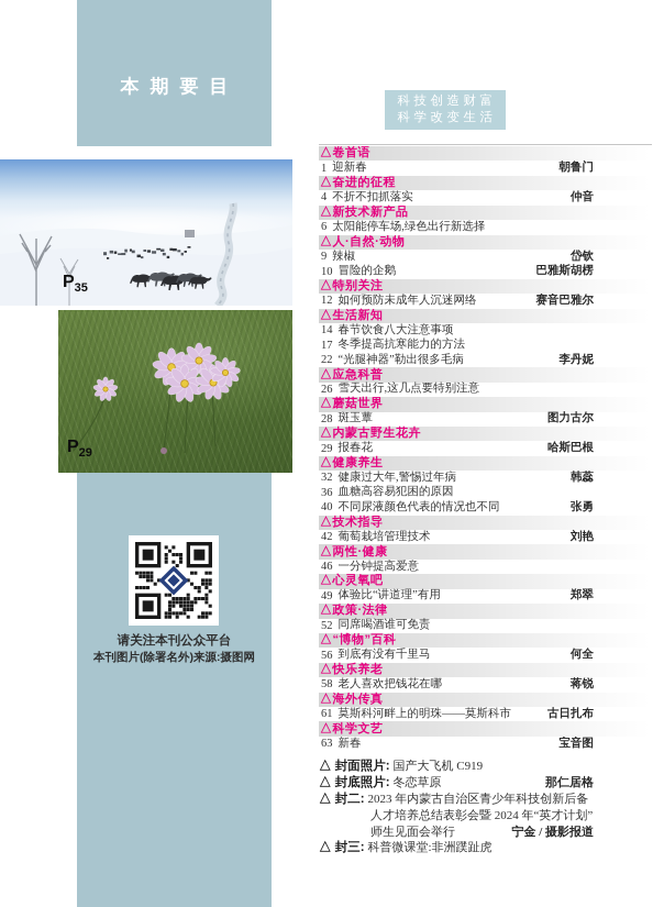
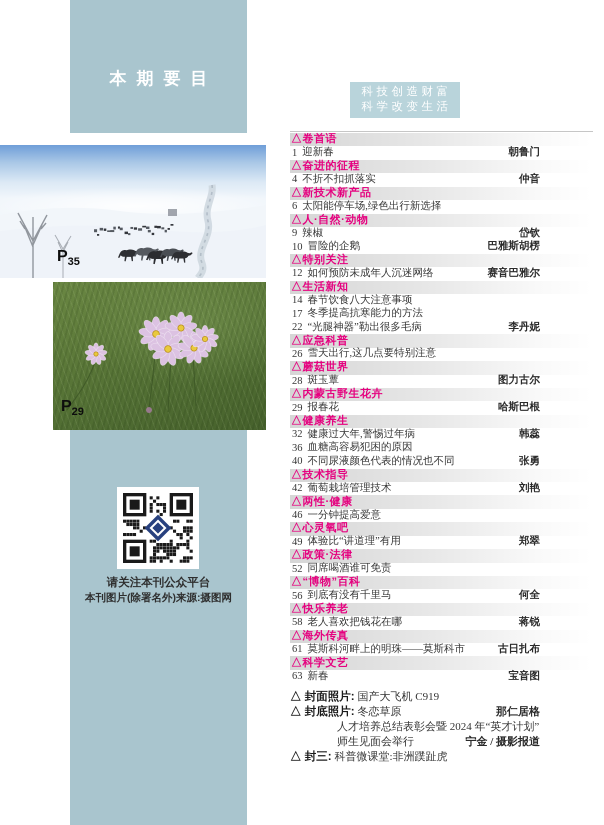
  本期要目
  P35
  P29
  请关注本刊公众平台
  本刊图片(除署名外)来源:摄图网
  科技创造财富
  科学改变生活
  △卷首语
  1
  迎新春
  朝鲁门
  △奋进的征程
  4
  不折不扣抓落实
  仲音
  △新技术新产品
  6
  太阳能停车场,绿色出行新选择
  △人·自然·动物
  9
  辣椒
  岱钦
  10
  冒险的企鹅
  巴雅斯胡楞
  △特别关注
  12
  如何预防未成年人沉迷网络
  赛音巴雅尔
  △生活新知
  14
  春节饮食八大注意事项
  17
  冬季提高抗寒能力的方法
  22
  “光腿神器”勒出很多毛病
  李丹妮
  △应急科普
  26
  雪天出行,这几点要特别注意
  △蘑菇世界
  28
  斑玉蕈
  图力古尔
  △内蒙古野生花卉
  29
  报春花
  哈斯巴根
  △健康养生
  32
  健康过大年,警惕过年病
  韩蕊
  36
  血糖高容易犯困的原因
  40
  不同尿液颜色代表的情况也不同
  张勇
  △技术指导
  42
  葡萄栽培管理技术
  刘艳
  △两性·健康
  46
  一分钟提高爱意
  △心灵氧吧
  49
  体验比“讲道理”有用
  郑翠
  △政策·法律
  52
  同席喝酒谁可免责
  △“博物”百科
  56
  到底有没有千里马
  何全
  △快乐养老
  58
  老人喜欢把钱花在哪
  蒋锐
  △海外传真
  61
  莫斯科河畔上的明珠——莫斯科市
  古日扎布
  △科学文艺
  63
  新春
  宝音图
  △ 封面照片:
  国产大飞机 C919
  △ 封底照片:
  冬恋草原
  那仁居格
- △ 封二:
- 2023 年内蒙古自治区青少年科技创新后备
  人才培养总结表彰会暨 2024 年“英才计划”
  师生见面会举行
  宁金 / 摄影报道
  △ 封三:
  科普微课堂:非洲蹼趾虎
